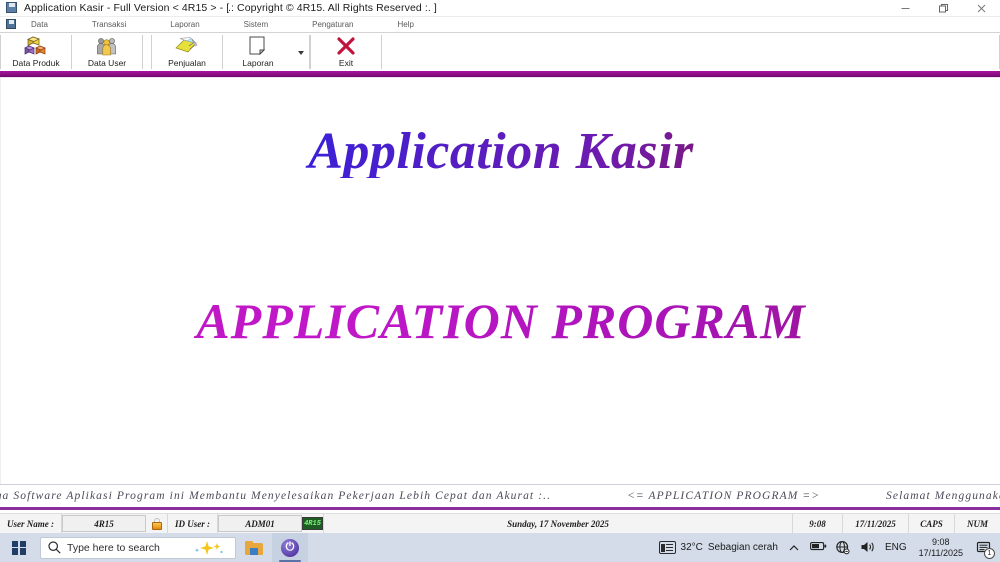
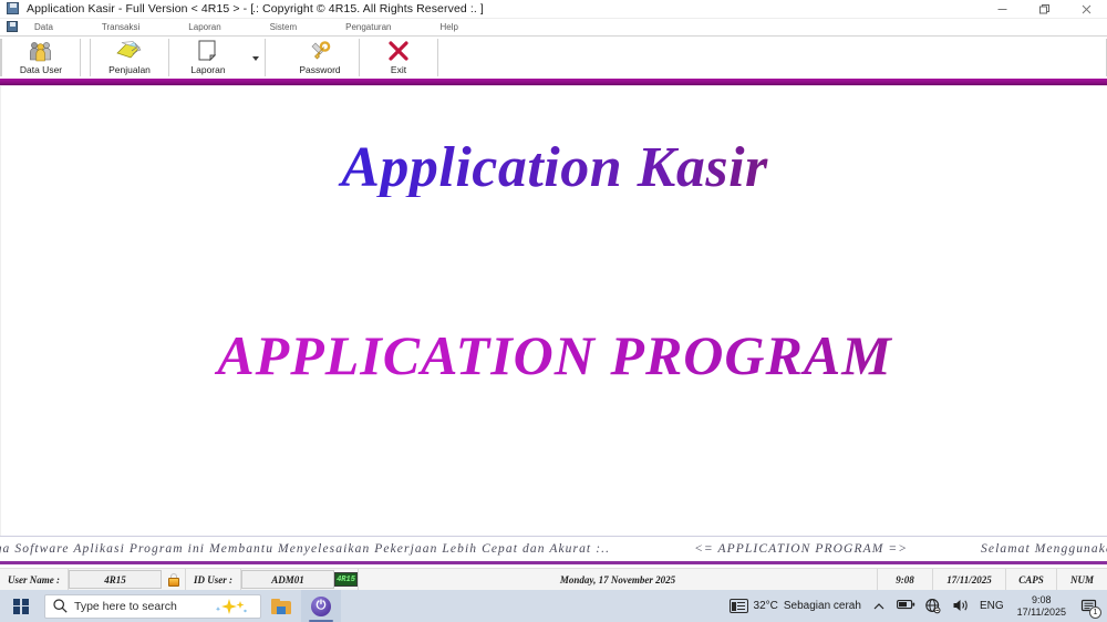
  Application Kasir - Full Version < 4R15 > - [
  .: Copyright © 4R15. All Rights Reserved :. ]
  Data
  Transaksi
  Laporan
  Sistem
  Pengaturan
  Help
- Data Produk
  Data User
  Penjualan
  Laporan
+ Password
  Exit
  Application Kasir
  APPLICATION PROGRAM
  a Software Aplikasi Program ini Membantu Menyelesaikan Pekerjaan Lebih Cepat dan Akurat :.. <= APPLICATION PROGRAM => Selamat Menggunak
  User Name :
  4R15
  ID User :
  ADM01
  4R15
- Sunday, 17 November 2025
+ Monday, 17 November 2025
  9:08
  17/11/2025
  CAPS
  NUM
  Type here to search
  ⏻
  32°C
  Sebagian cerah
  ENG
  9:08
  17/11/2025
